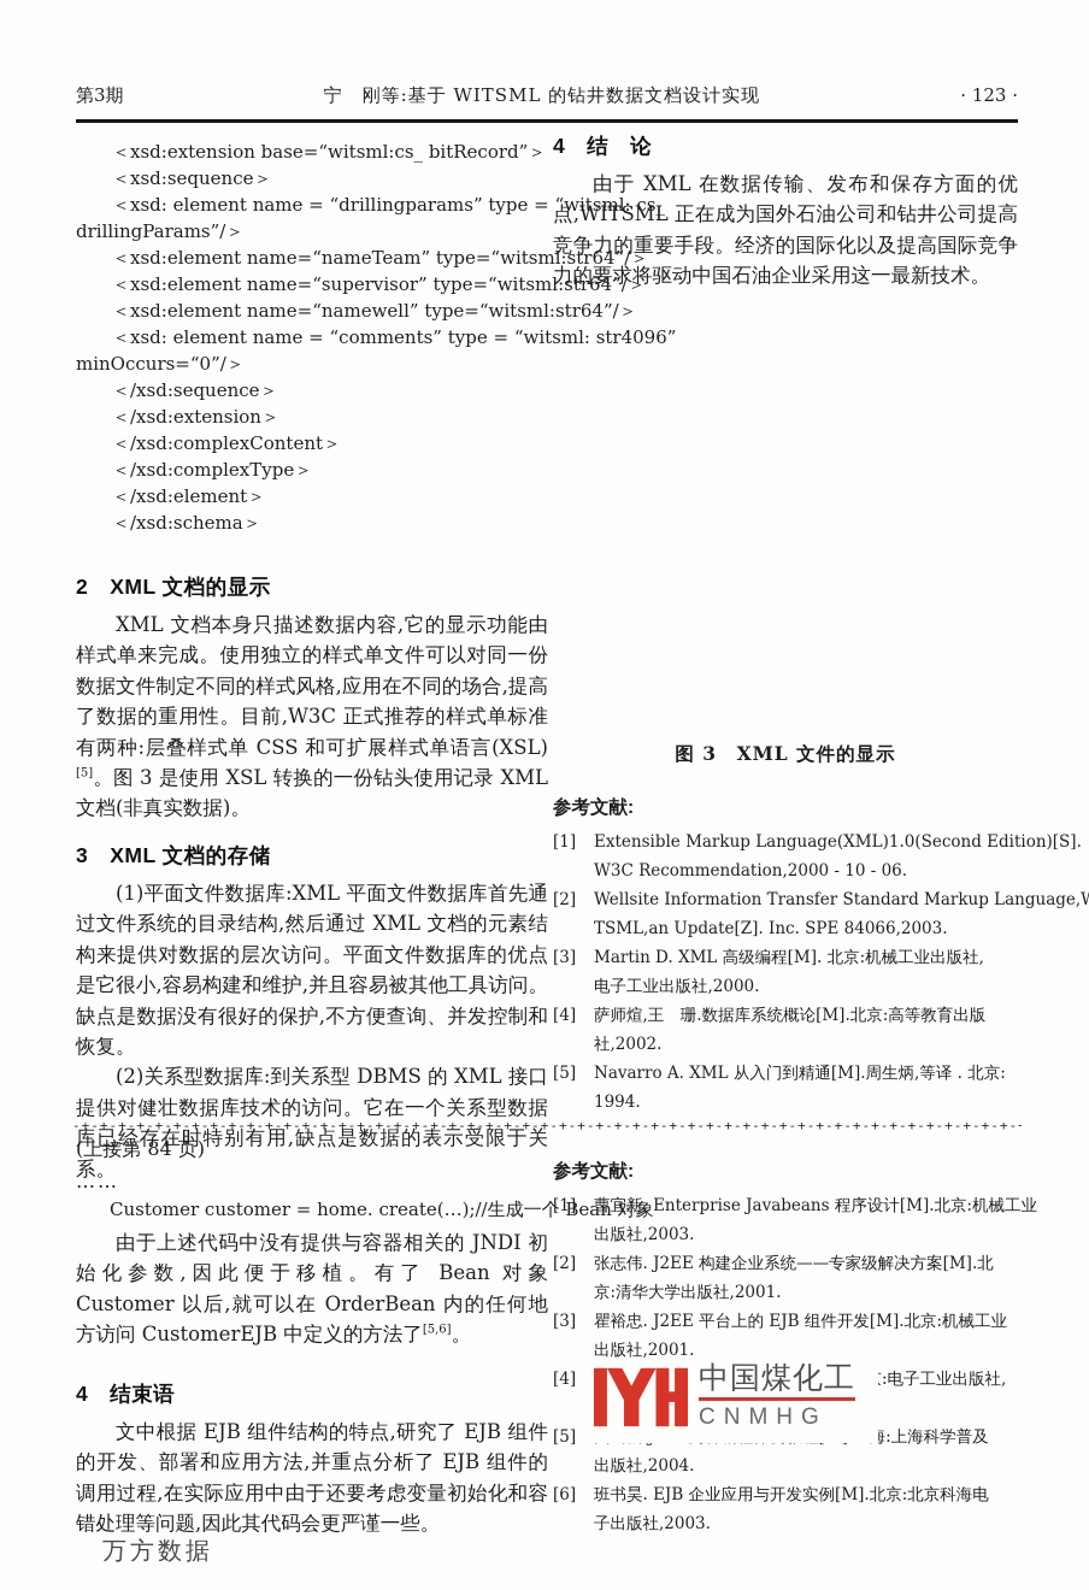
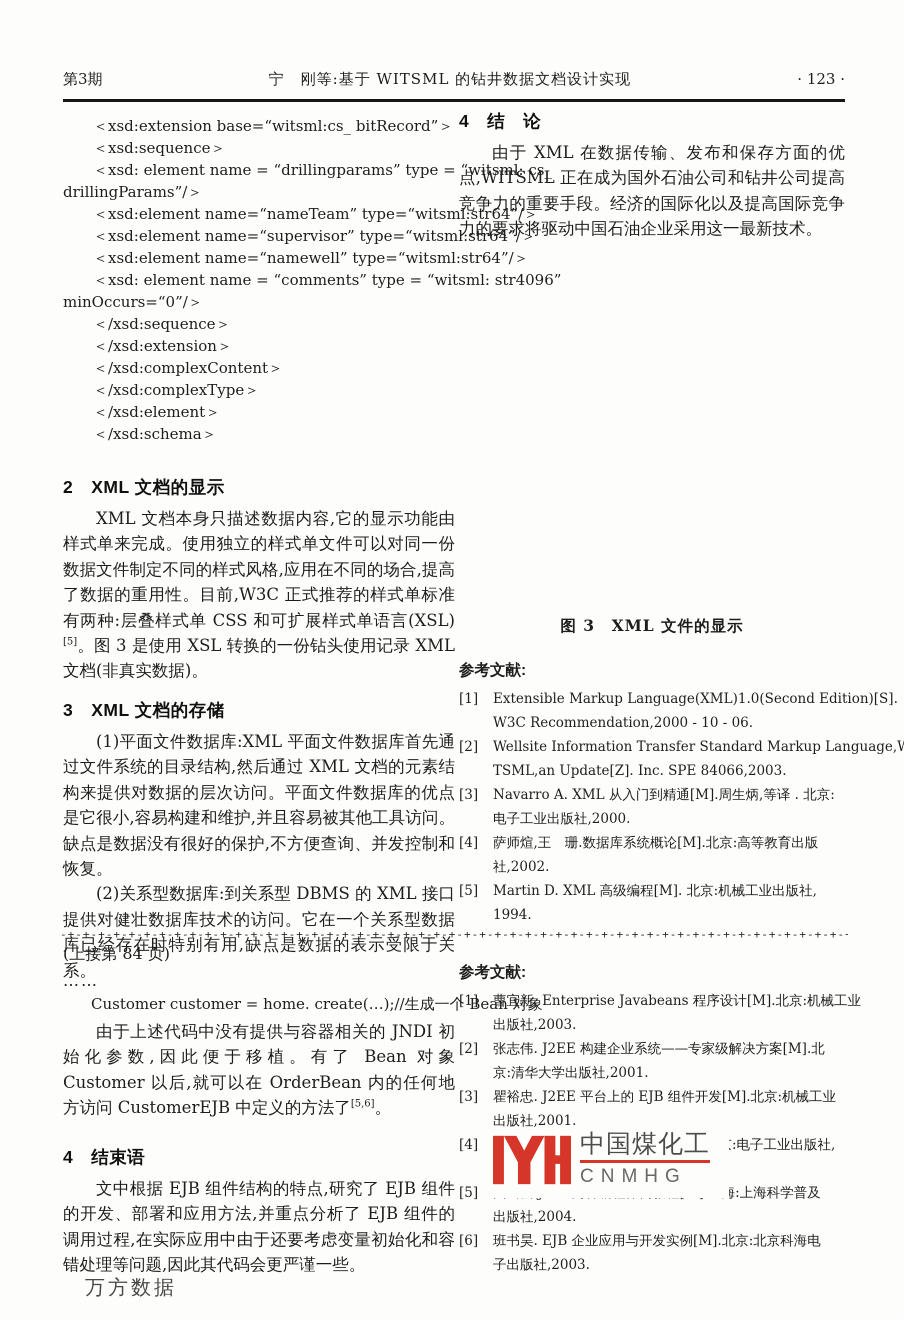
  第3期
  宁 刚等:基于 WITSML 的钻井数据文档设计实现
  · 123 ·
  ＜xsd:extension base=“witsml:cs_ bitRecord”＞
  ＜xsd:sequence＞
  ＜xsd: element name = “drillingparams” type = “wi
  drillingParams”/＞
  ＜xsd:element name=“nameTeam” type=“witsml:st
  ＜xsd:element name=“supervisor” type=“witsml:st
  ＜xsd:element name=“namewell” type=“witsml:str
  ＜xsd: element name = “comments” type = “witsml
  minOccurs=“0”/＞
  ＜/xsd:sequence＞
  ＜/xsd:extension＞
  ＜/xsd:complexContent＞
  ＜/xsd:complexType＞
  ＜/xsd:element＞
  ＜/xsd:schema＞
  2 XML 文档的显示
  XML 文档本身只描述数据内容,它的显示功能由样式单来完成。使用独立的样式单文件可以对同一份数据文件制定不同的样式风格,应用在不同的场合,提高了数据的重用性。目前,W3C 正式推荐的样式单标准有两种:层叠样式单 CSS 和可扩展样式单语言(XSL)[5]。图 3 是使用 XSL 转换的一份钻头使用记录 XML 文档(非真实数据)。
  3 XML 文档的存储
  (1)平面文件数据库:XML 平面文件数据库首先通过文件系统的目录结构,然后通过 XML 文档的元素结构来提供对数据的层次访问。平面文件数据库的优点是它很小,容易构建和维护,并且容易被其他工具访问。缺点是数据没有很好的保护,不方便查询、并发控制和恢复。
  (2)关系型数据库:到关系型 DBMS 的 XML 接口提供对健壮数据库技术的访问。它在一个关系型数据库已经存在时特别有用,缺点是数据的表示受限于关系。
  -+-+-+-+-+-+-+-+-+-+-+-+-+-+-+-+-+-+-+-+-+-+-+-+-+-+-+-+-+-+-+-+-+-+-+-+-+-+-+-+-+-+-+-+-+-+-+-+-+-+-+-
  (上接第 84 页)
  ……
  Customer customer = home. create(…);//生成一个 B
  由于上述代码中没有提供与容器相关的 JNDI 初始化参数,因此便于移植。有了 Bean 对象 Customer 以后,就可以在 OrderBean 内的任何地方访问 CustomerEJB 中定义的方法了[5,6]。
  4 结束语
  文中根据 EJB 组件结构的特点,研究了 EJB 组件的开发、部署和应用方法,并重点分析了 EJB 组件的调用过程,在实际应用中由于还要考虑变量初始化和容错处理等问题,因此其代码会更严谨一些。
  万方数据
  4 结 论
  由于 XML 在数据传输、发布和保存方面的优点,WITSML 正在成为国外石油公司和钻井公司提高竞争力的重要手段。经济的国际化以及提高国际竞争力的要求将驱动中国石油企业采用这一最新技术。
  图 3 XML 文件的显示
  参考文献:
  [1]
  Extensible Markup Language(XML)1.0(Second Edition)[S].
  W3C Recommendation,2000 - 10 - 06.
  [2]
  Wellsite Information Transfer Standard Markup Language,
  TSML,an Update[Z]. Inc. SPE 84066,2003.
  [3]
- Martin D. XML 高级编程[M]. 北京:机械工业出版社,
+ Navarro A. XML 从入门到精通[M].周生炳,等译 . 北京:
  电子工业出版社,2000.
  [4]
  萨师煊,王 珊.数据库系统概论[M].北京:高等教育出版
  社,2002.
  [5]
- Navarro A. XML 从入门到精通[M].周生炳,等译 . 北京:
+ Martin D. XML 高级编程[M]. 北京:机械工业出版社,
  1994.
  参考文献:
  [1]
  曹宜新. Enterprise Javabeans 程序设计[M].北京:机械工业
  出版社,2003.
  [2]
  张志伟. J2EE 构建企业系统——专家级解决方案[M].北
  京:清华大学出版社,2001.
  [3]
  瞿裕忠. J2EE 平台上的 EJB 组件开发[M].北京:机械工业
  出版社,2001.
  [4]
  :电子工业出版社,
  [5]
  出版社,2004.
  [6]
  班书昊. EJB 企业应用与开发实例[M].北京:北京科海电
  子出版社,2003.
  中国煤化工
  CNMHG
